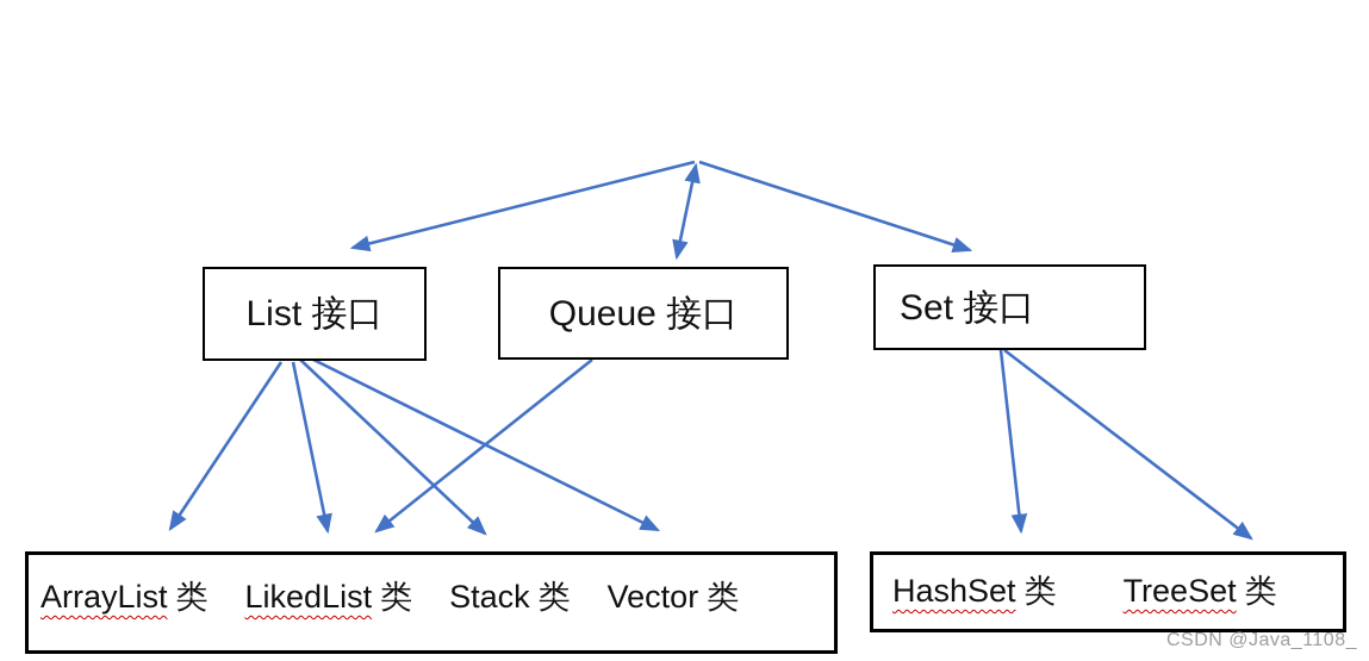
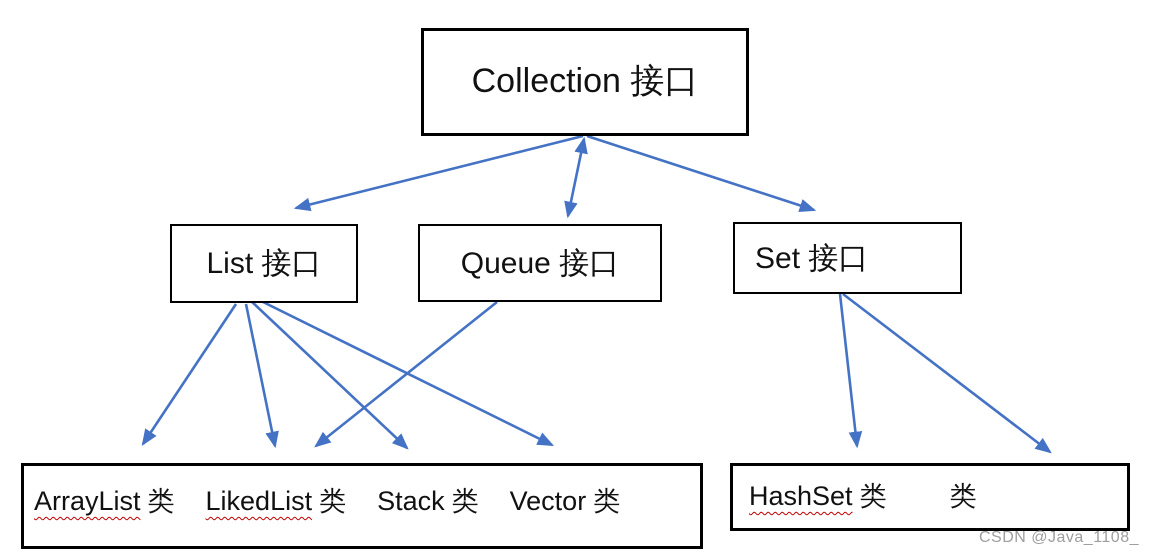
+ Collection 接口
  List 接口
  Queue 接口
  Set 接口
  ArrayList
  类
  LikedList
  类
  Stack
  类
  Vector
  类
  HashSet
  类
- TreeSet
  类
  CSDN @Java_1108_
